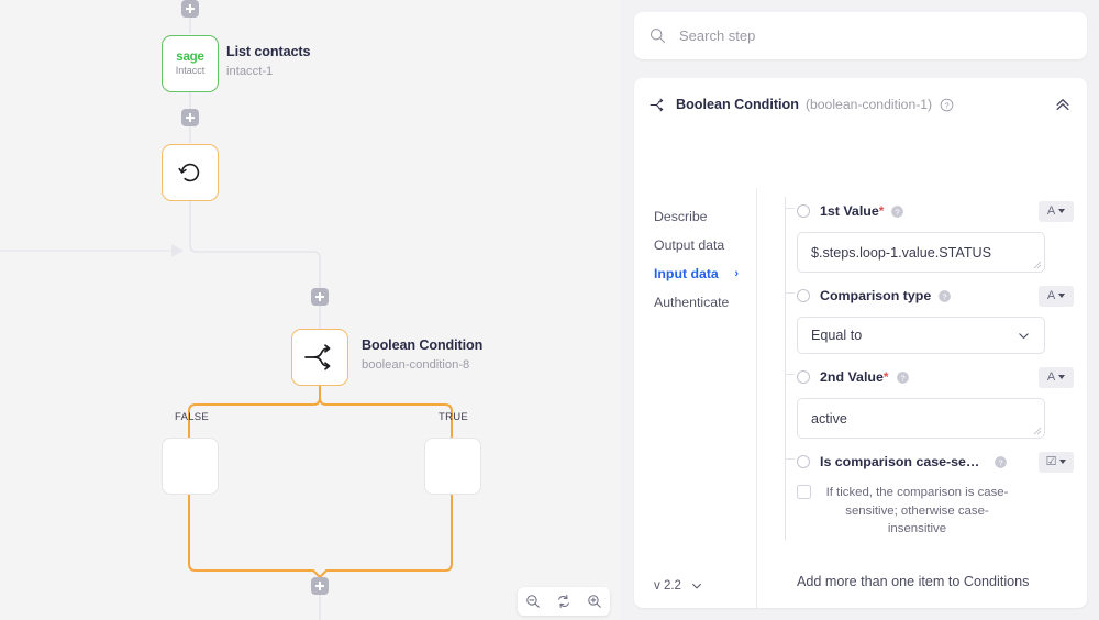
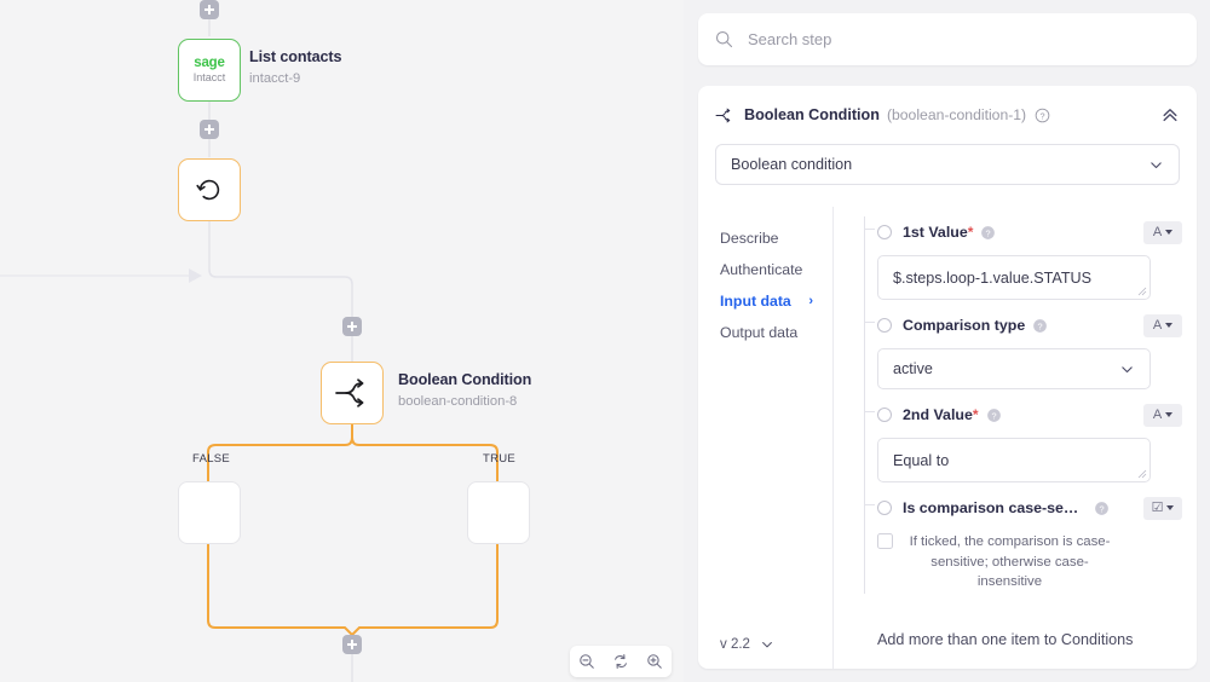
  sage
  Intacct
  List contacts
- intacct-1
+ intacct-9
  Boolean Condition
  boolean-condition-8
  FALSE
  TRUE
  Search step
  Boolean Condition
  (boolean-condition-1)
  ?
+ Boolean condition
  Describe
- Output data
+ Authenticate
  Input data
  ›
- Authenticate
+ Output data
  v 2.2
  1st Value*
  ?
  A
  $.steps.loop-1.value.STATUS
  Comparison type
  ?
  A
- Equal to
+ active
  2nd Value*
  ?
  A
- active
+ Equal to
  Is comparison case-sensi
  ?
  ☑
  If ticked, the comparison is case-sensitive; otherwise case-insensitive
  Add more than one item to Conditions
